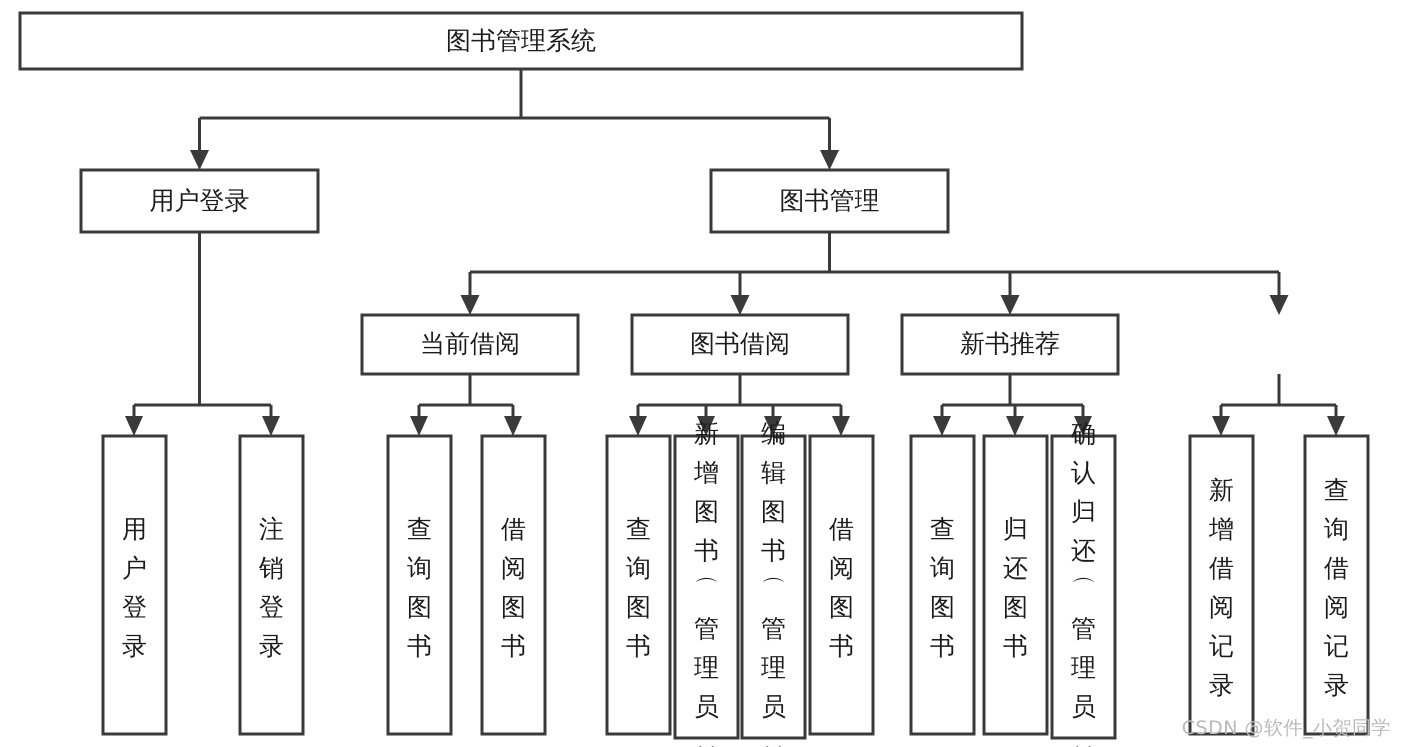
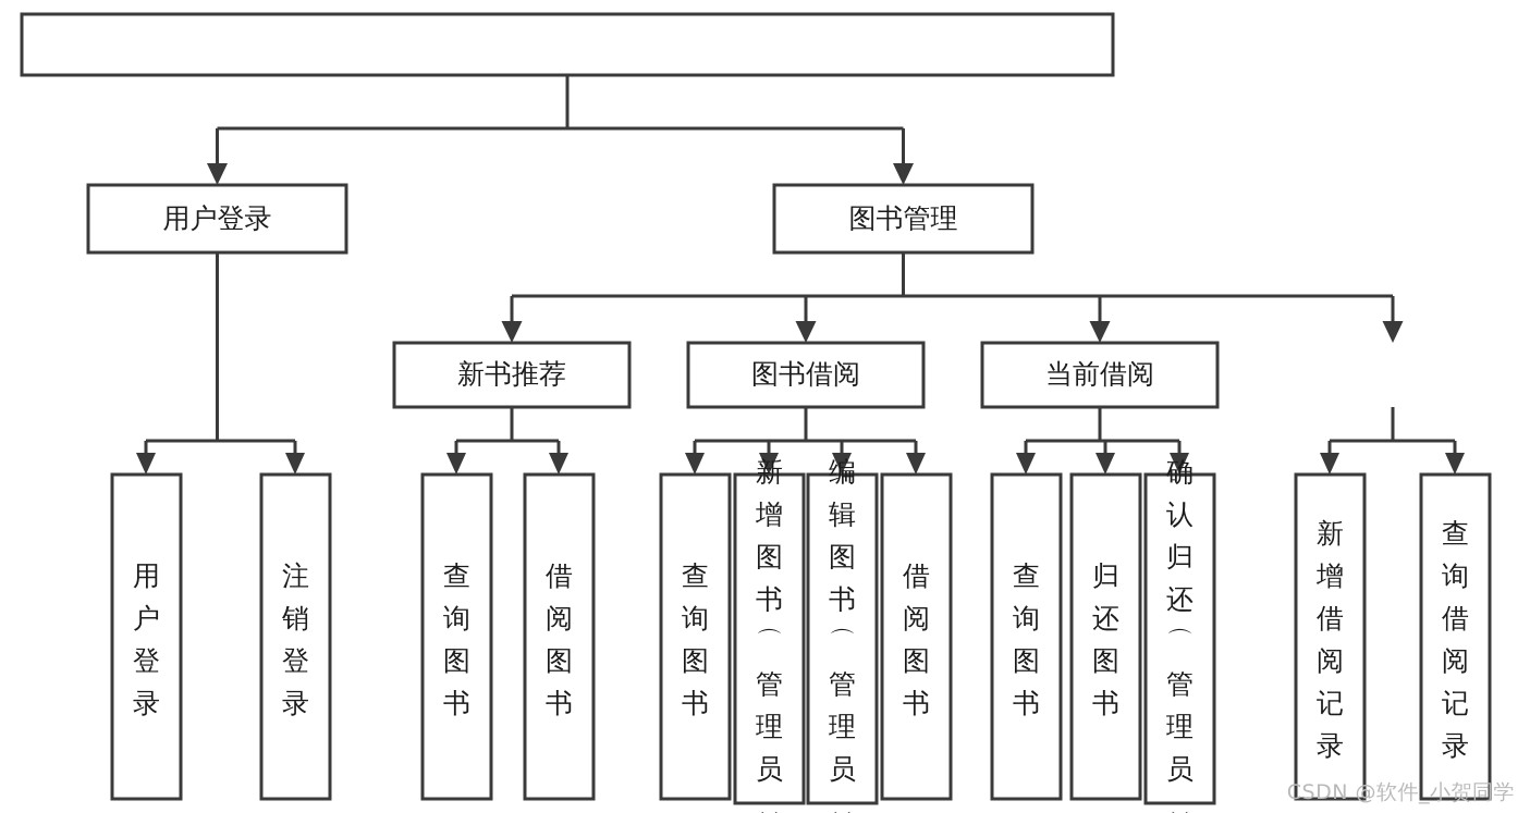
- 图书管理系统
  用户登录
  图书管理
- 当前借阅
+ 新书推荐
  图书借阅
- 新书推荐
+ 当前借阅
  用户登录
  注销登录
  查询图书
  借阅图书
  查询图书
  新增图书 ⌒ 管理员 ⌣
  编辑图书 ⌒ 管理员 ⌣
  借阅图书
  查询图书
  归还图书
  确认归还 ⌒ 管理员 ⌣
  新增借阅记录
  查询借阅记录
  CSDN @软件_小贺同学
